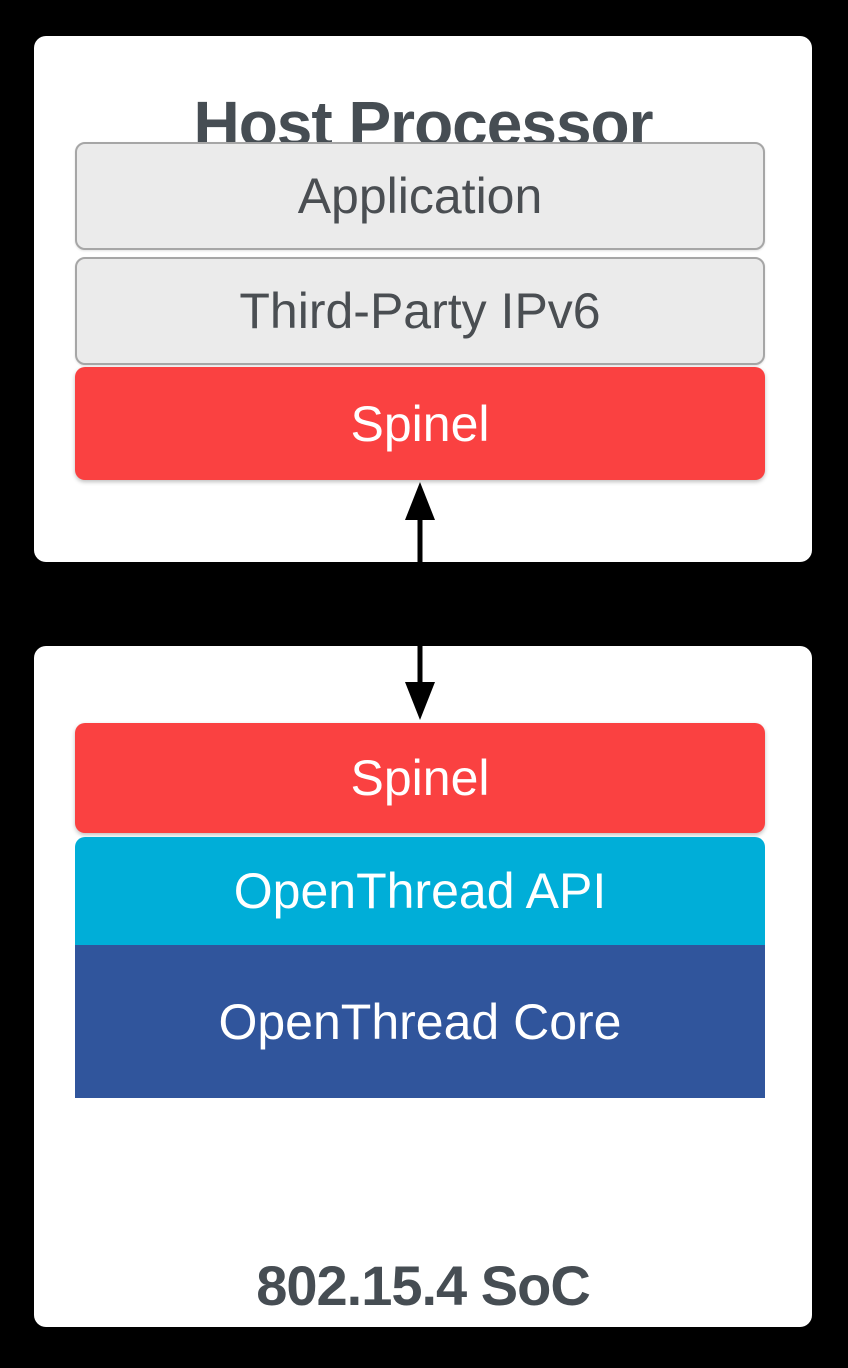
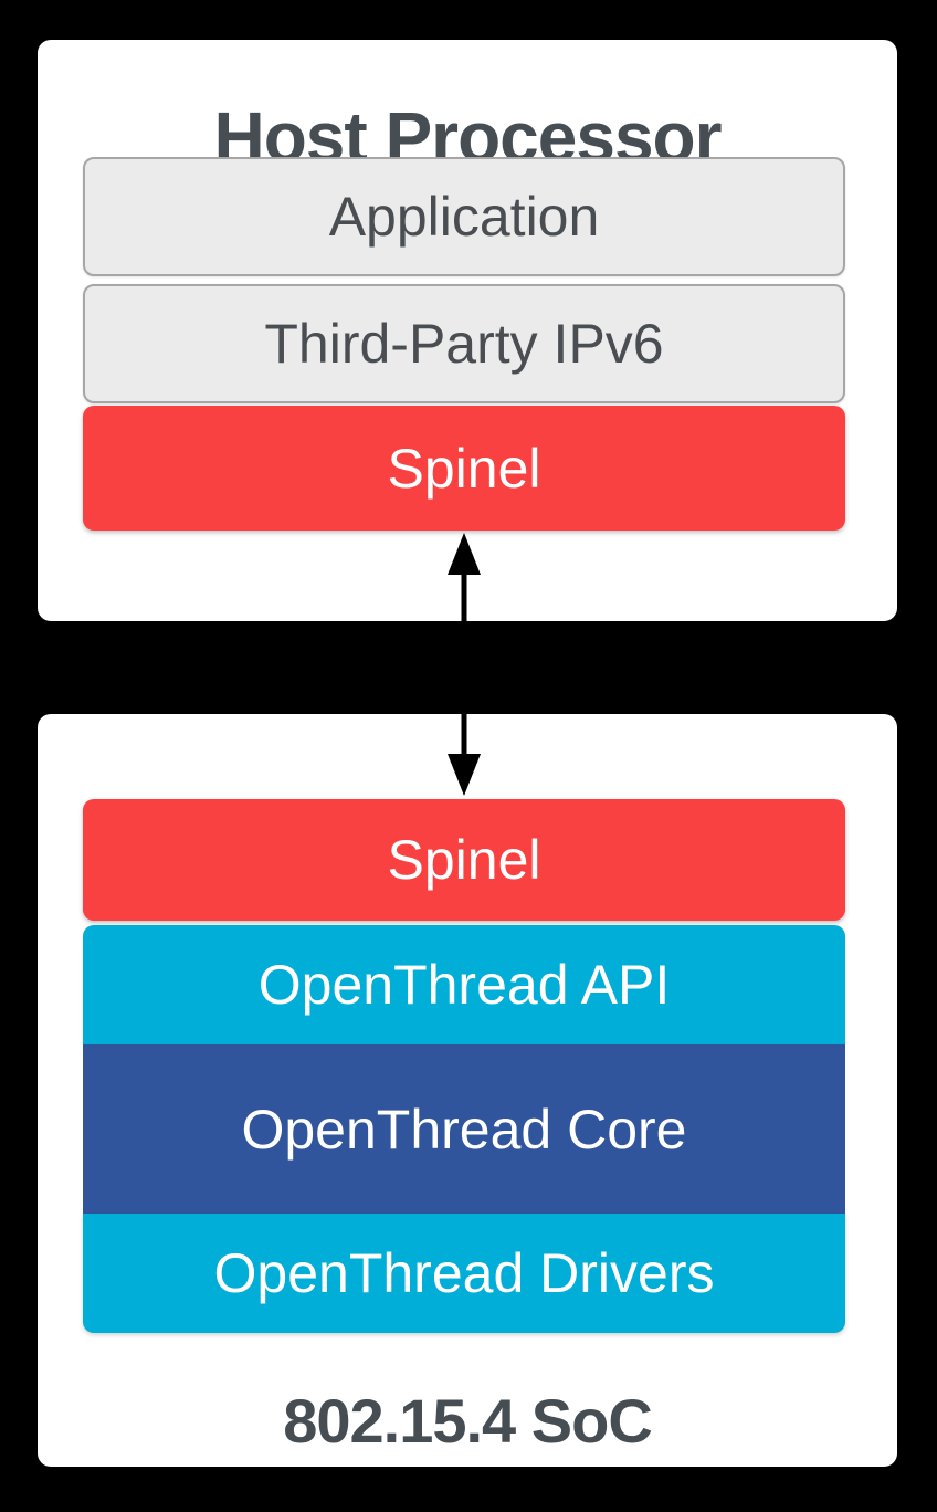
  Host Processor
  Application
  Third-Party IPv6
  Spinel
  Spinel
  OpenThread API
  OpenThread Core
+ OpenThread Drivers
  802.15.4 SoC
